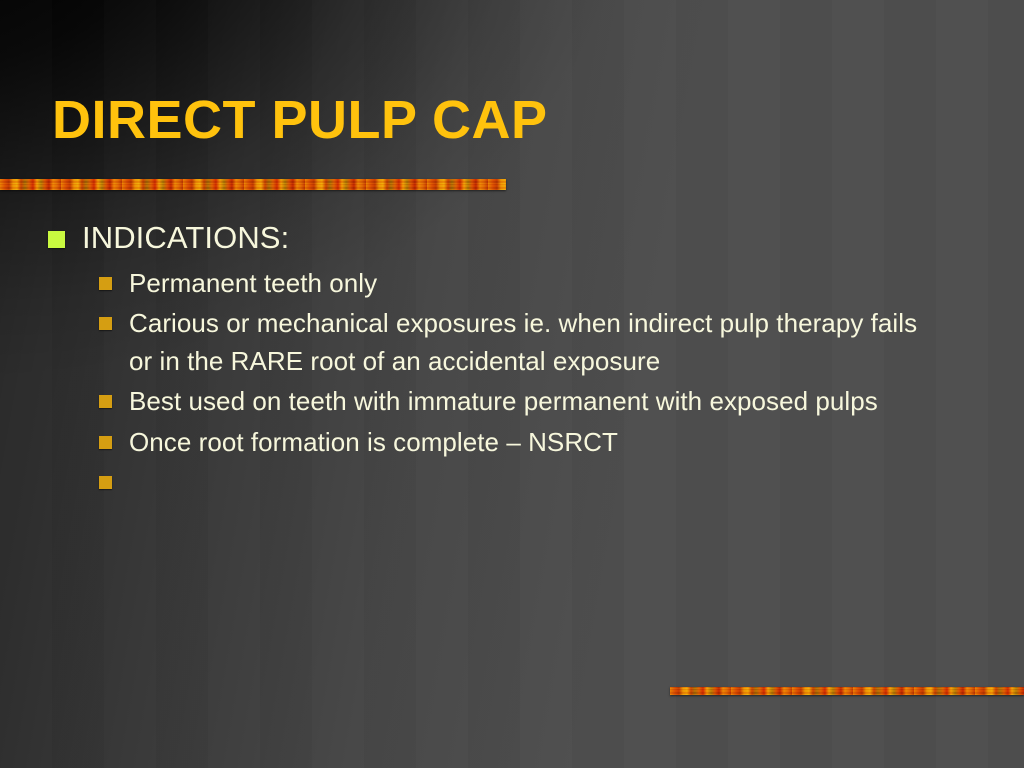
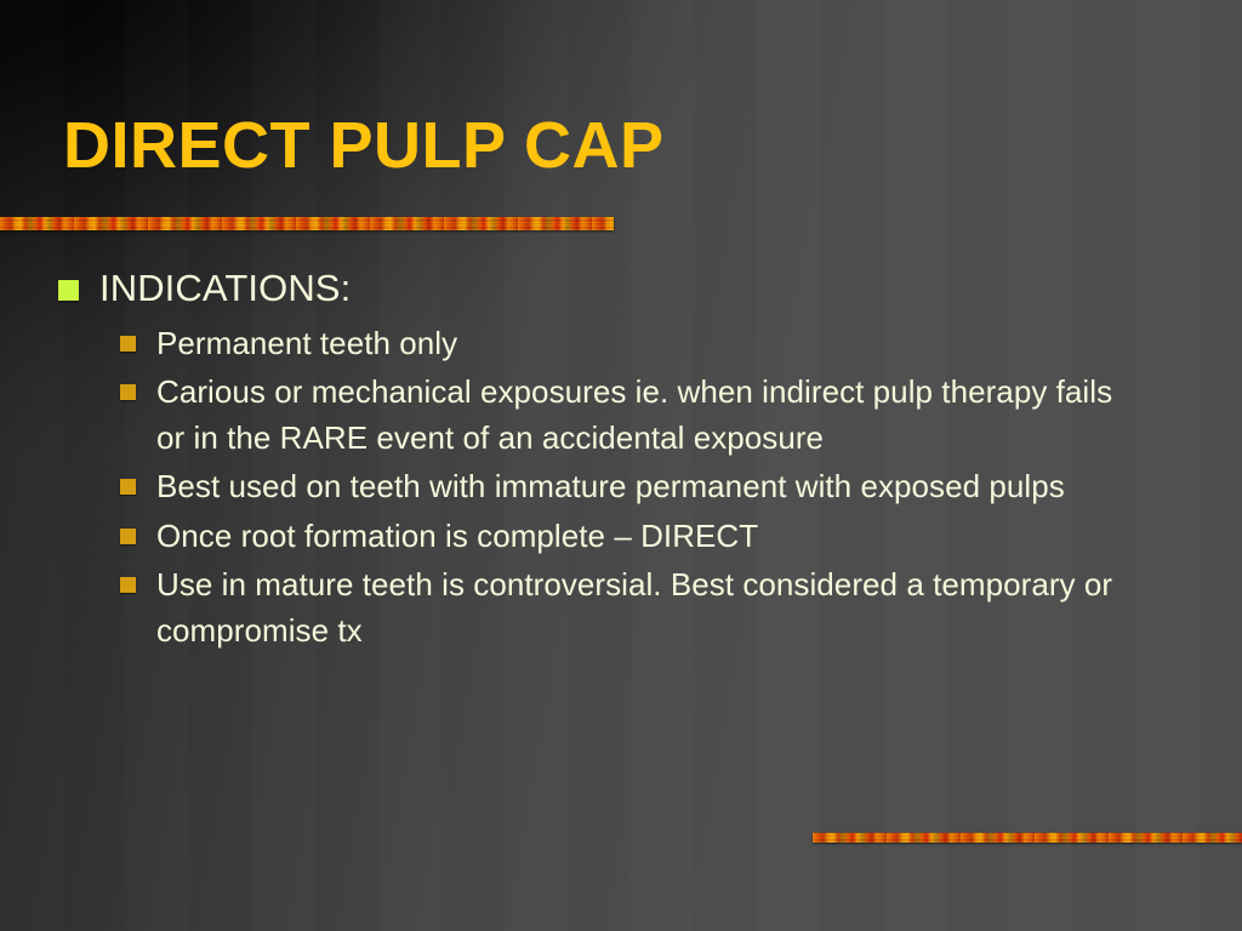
  DIRECT PULP CAP
  INDICATIONS:
  Permanent teeth only
- Carious or mechanical exposures ie. when indirect pulp therapy fails or in the RARE root of an accidental exposure
+ Carious or mechanical exposures ie. when indirect pulp therapy fails or in the RARE event of an accidental exposure
  Best used on teeth with immature permanent with exposed pulps
- Once root formation is complete – NSRCT
+ Once root formation is complete – DIRECT
+ Use in mature teeth is controversial. Best considered a temporary or compromise tx
